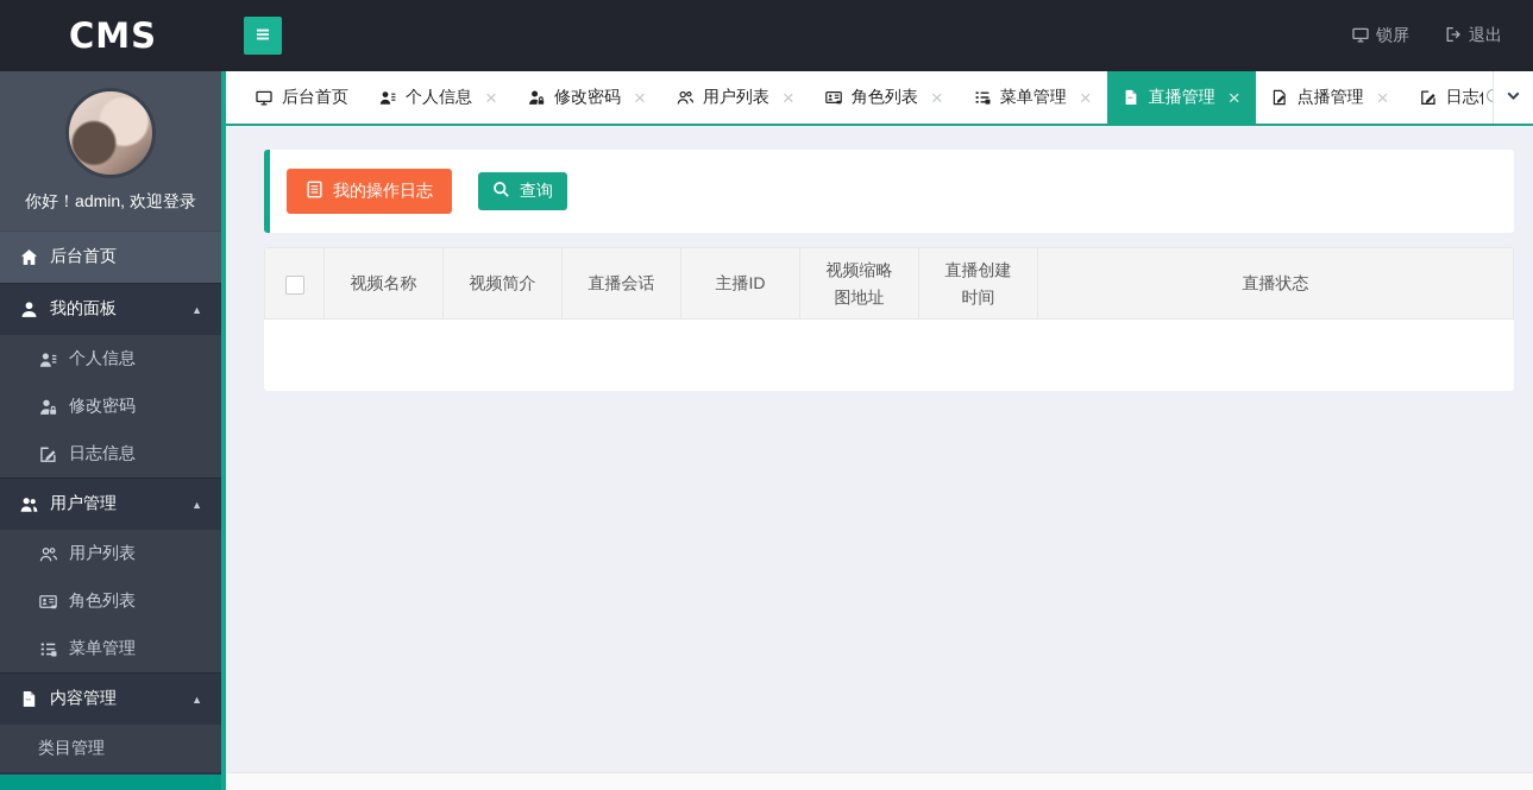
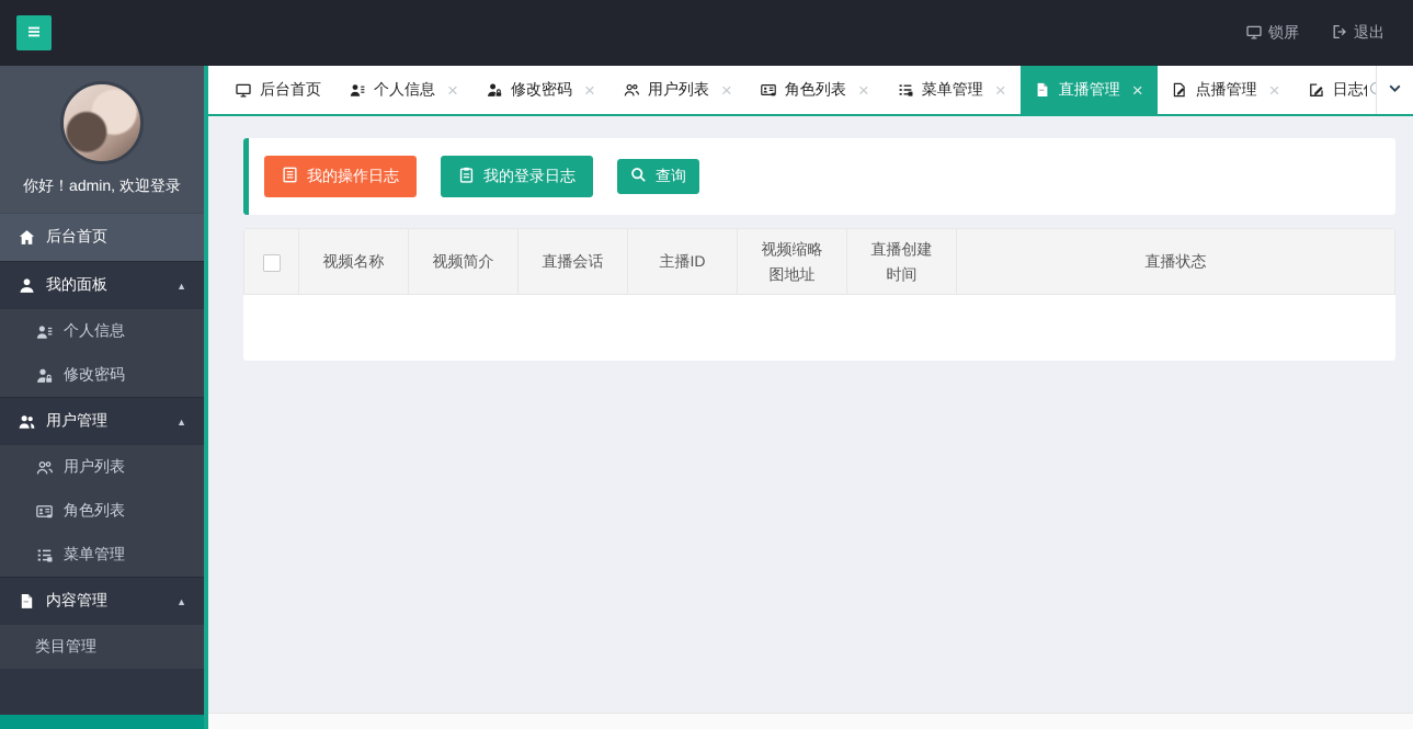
- CMS
  锁屏
  退出
  你好！admin, 欢迎登录
  后台首页
  我的面板
  ▲
  个人信息
  修改密码
- 日志信息
  用户管理
  ▲
  用户列表
  角色列表
  菜单管理
  内容管理
  ▲
  类目管理
  后台首页
  个人信息
  ×
  修改密码
  ×
  用户列表
  ×
  角色列表
  ×
  菜单管理
  ×
  直播管理
  ×
  点播管理
  ×
  我的操作日志
+ 我的登录日志
  查询
  	视频名称	视频简介	直播会话	主播ID	视频缩略图地址	直播创建时间	直播状态
